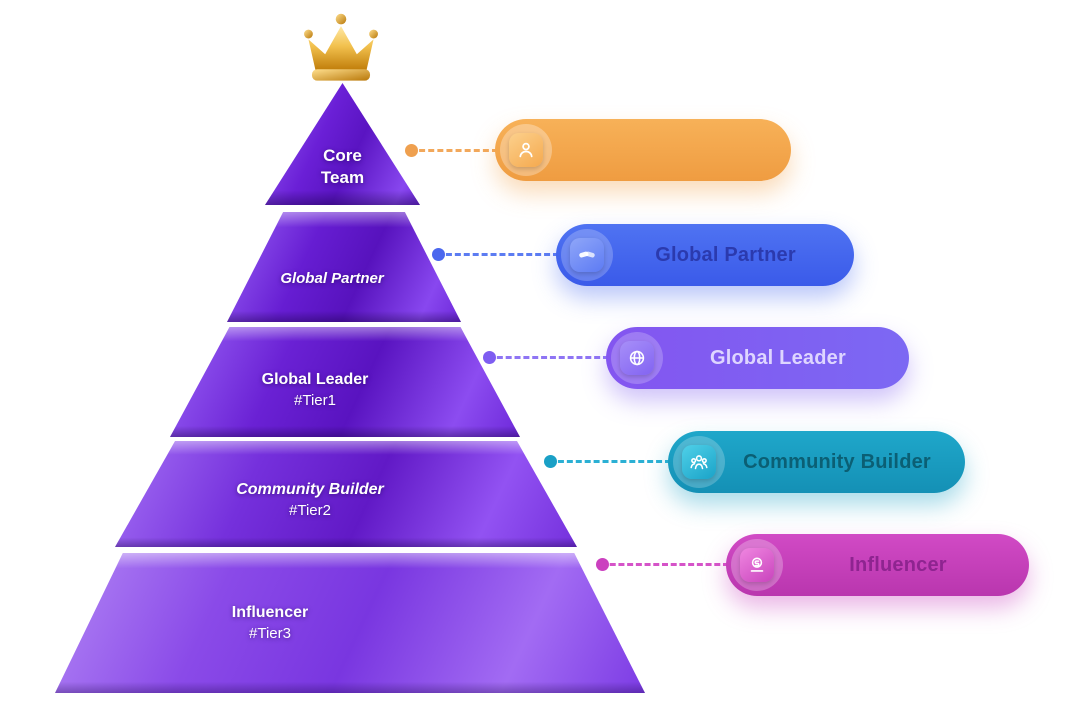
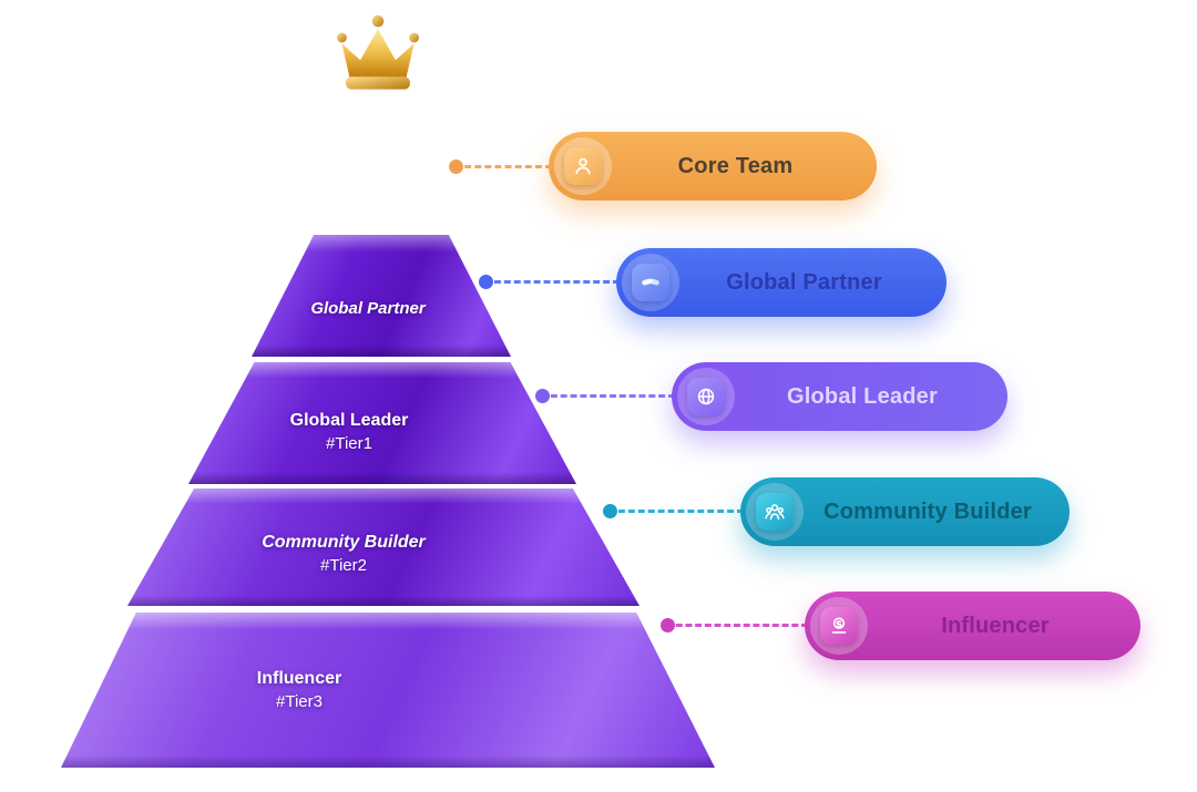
- Core
- Team
  Global Partner
  Global Leader
  #Tier1
  Community Builder
  #Tier2
  Influencer
  #Tier3
+ Core Team
  Global Partner
  Global Leader
  Community Builder
  Influencer
